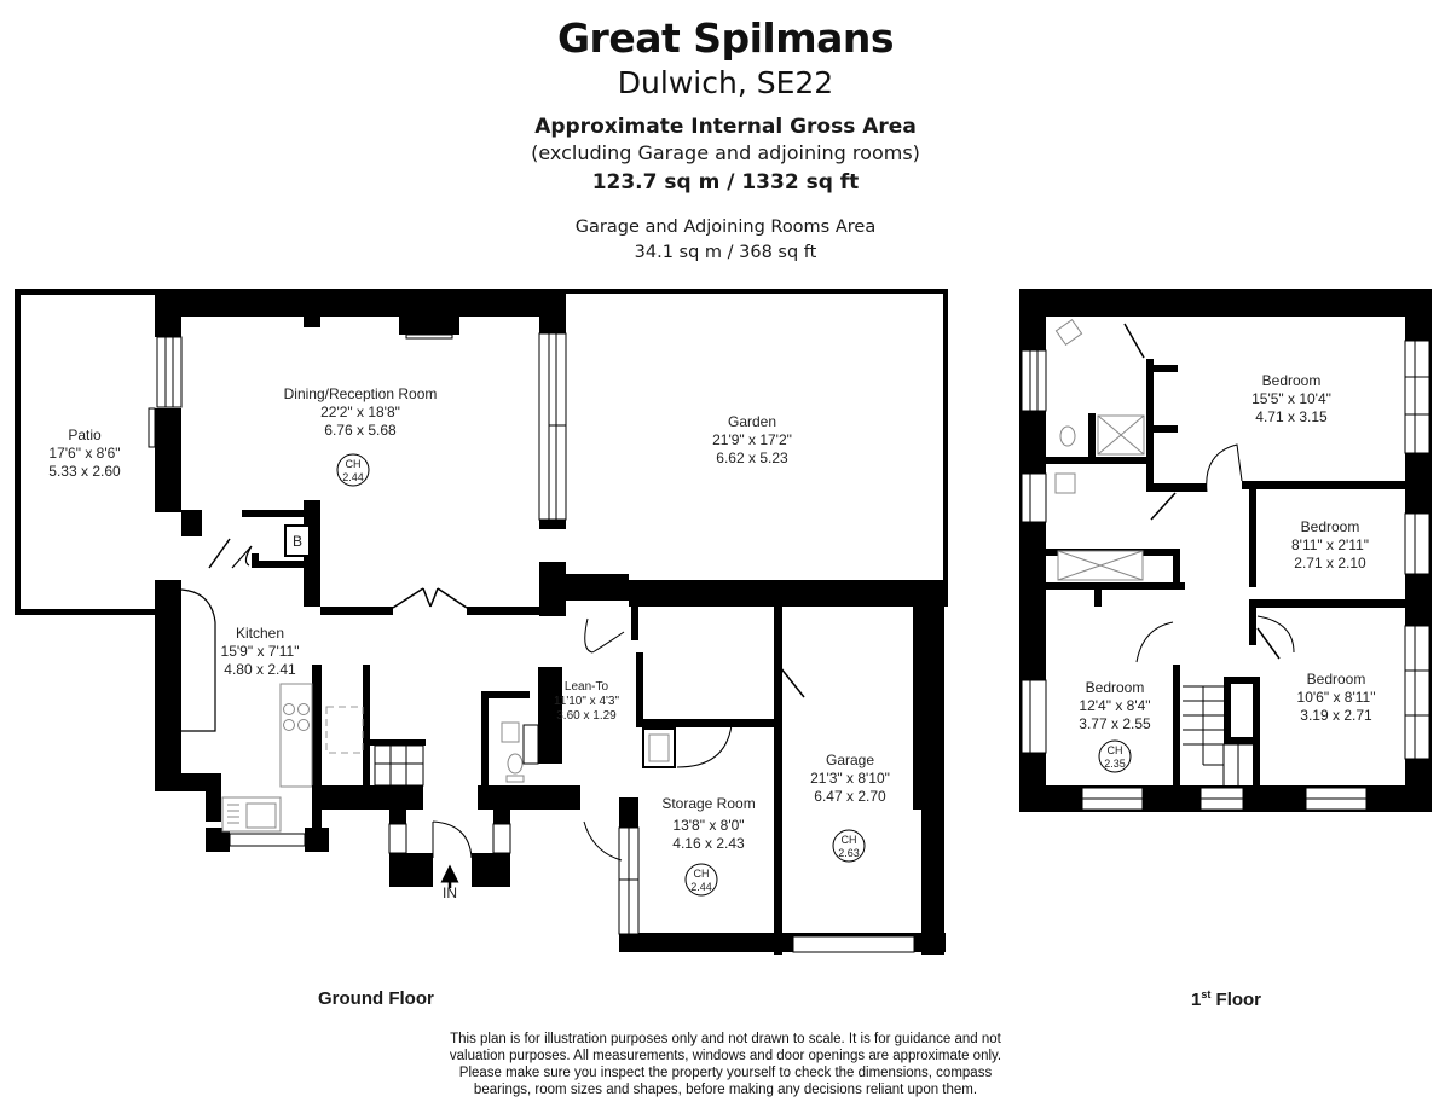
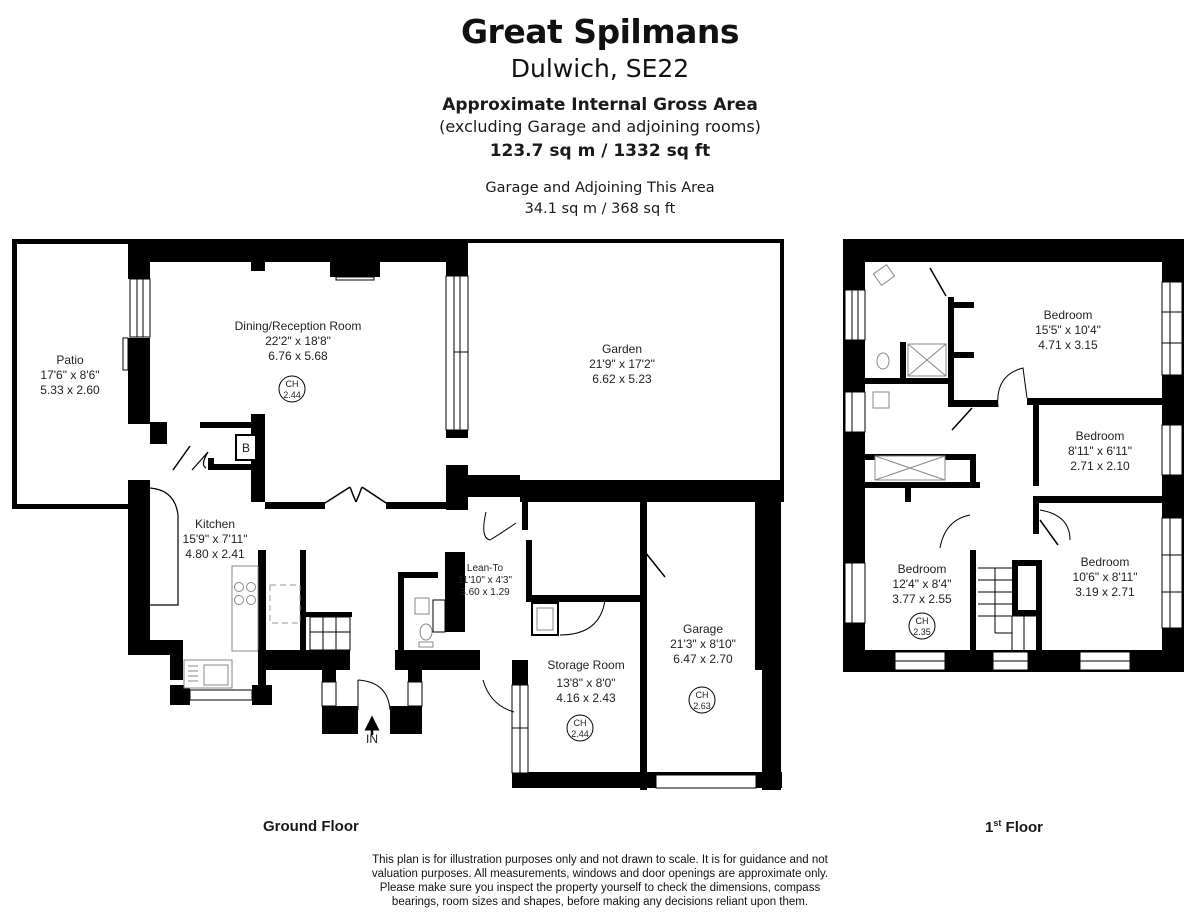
  Great Spilmans
  Dulwich, SE22
  Approximate Internal Gross Area
  (excluding Garage and adjoining rooms)
  123.7 sq m / 1332 sq ft
- Garage and Adjoining Rooms Area
+ Garage and Adjoining This Area
  34.1 sq m / 368 sq ft
  B
  IN
  Patio
  17'6" x 8'6"
  5.33 x 2.60
  Dining/Reception Room
  22'2" x 18'8"
  6.76 x 5.68
  CH
  2.44
  Garden
  21'9" x 17'2"
  6.62 x 5.23
  Kitchen
  15'9" x 7'11"
  4.80 x 2.41
  Lean-To
  11'10" x 4'3"
  3.60 x 1.29
  Storage Room
  13'8" x 8'0"
  4.16 x 2.43
  CH
  2.44
  Garage
  21'3" x 8'10"
  6.47 x 2.70
  CH
  2.63
  Bedroom
  15'5" x 10'4"
  4.71 x 3.15
  Bedroom
- 8'11" x 2'11"
+ 8'11" x 6'11"
  2.71 x 2.10
  Bedroom
  12'4" x 8'4"
  3.77 x 2.55
  CH
  2.35
  Bedroom
  10'6" x 8'11"
  3.19 x 2.71
  Ground Floor
  1st Floor
  This plan is for illustration purposes only and not drawn to scale. It is for guidance and not
  valuation purposes. All measurements, windows and door openings are approximate only.
  Please make sure you inspect the property yourself to check the dimensions, compass
  bearings, room sizes and shapes, before making any decisions reliant upon them.
